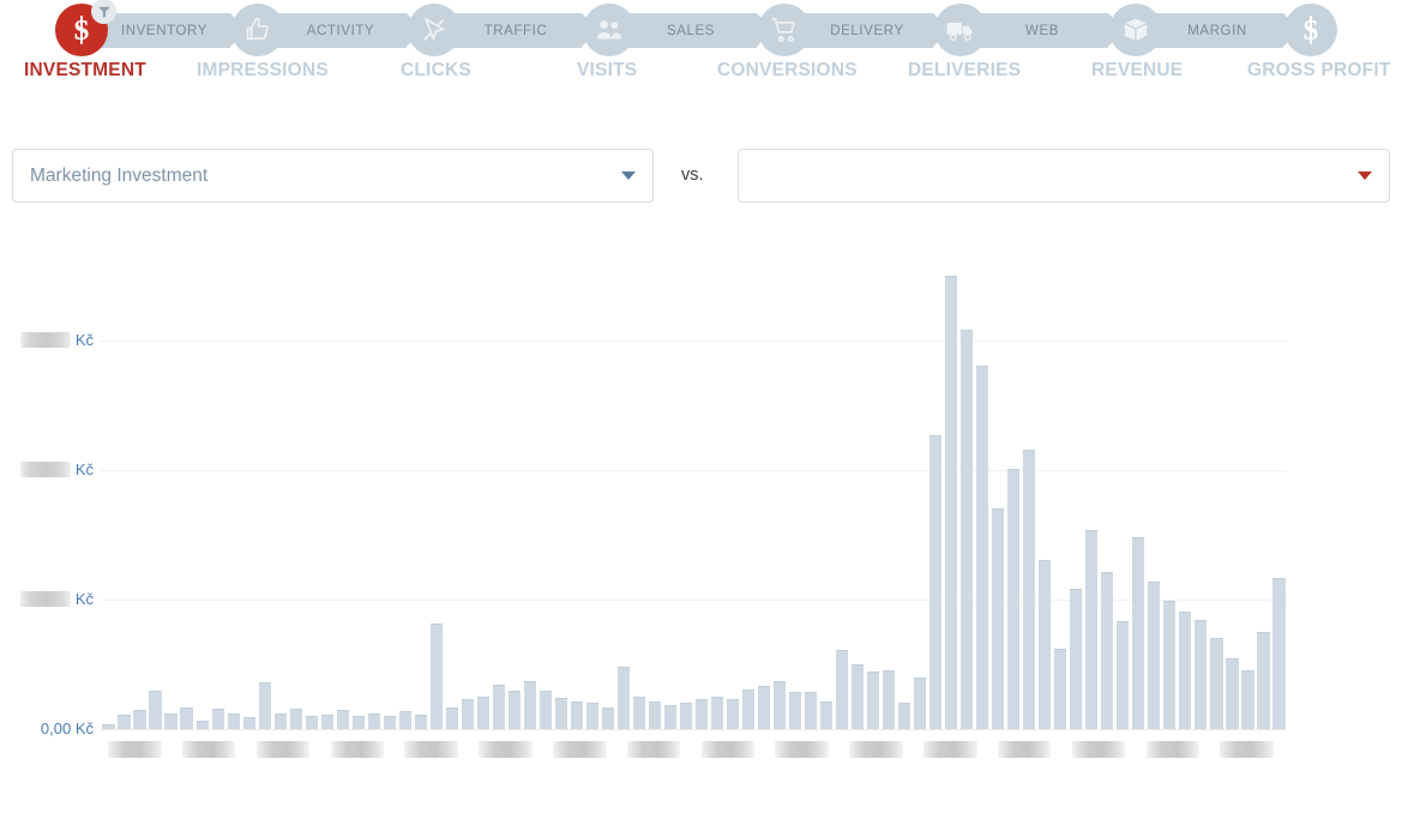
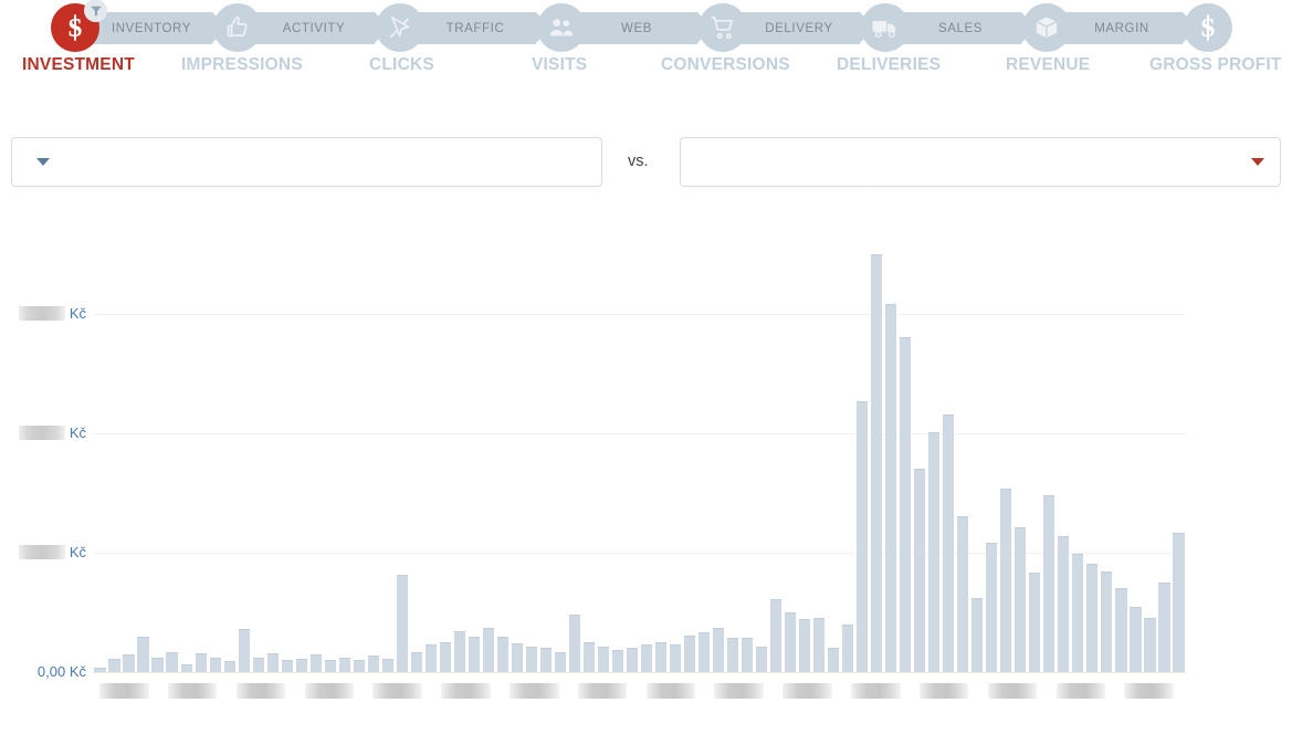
  INVENTORY
  ACTIVITY
  TRAFFIC
- SALES
+ WEB
  DELIVERY
- WEB
+ SALES
  MARGIN
  INVESTMENT
  IMPRESSIONS
  CLICKS
  VISITS
  CONVERSIONS
  DELIVERIES
  REVENUE
  GROSS PROFIT
- Marketing Investment
  vs.
  0,00 Kč
  Kč
  Kč
  Kč
